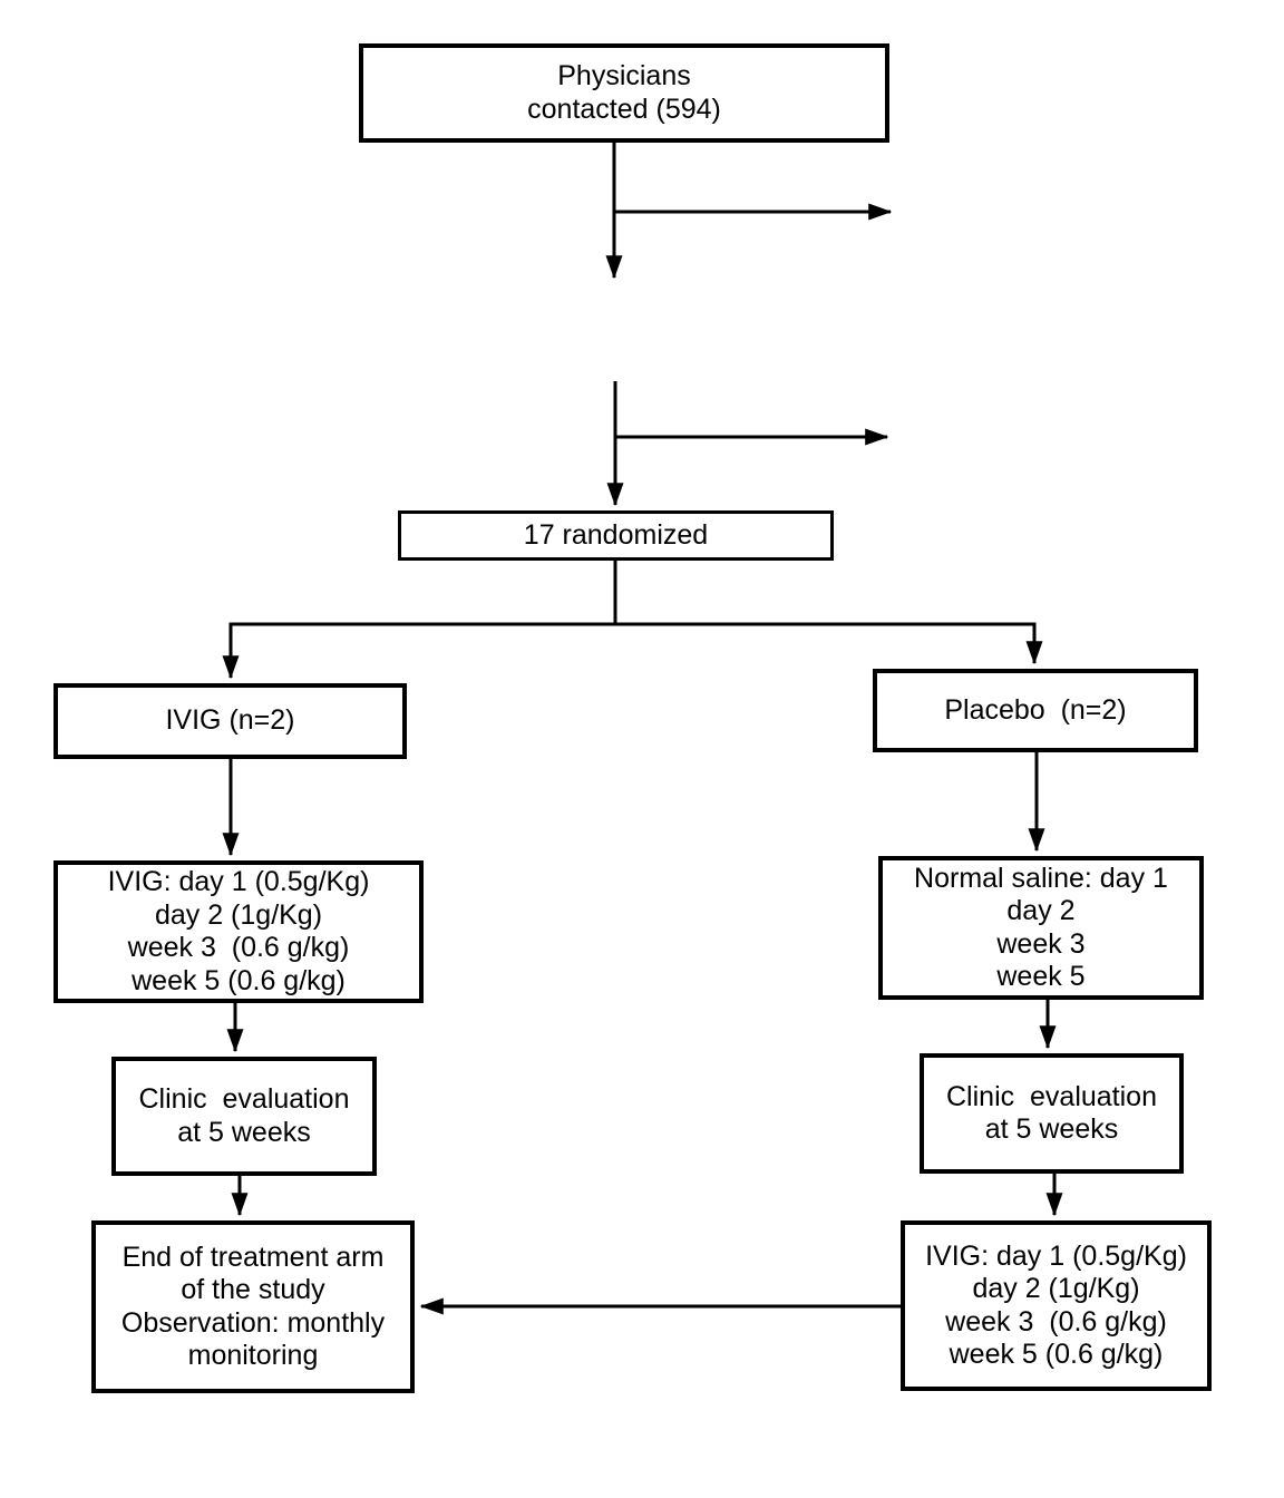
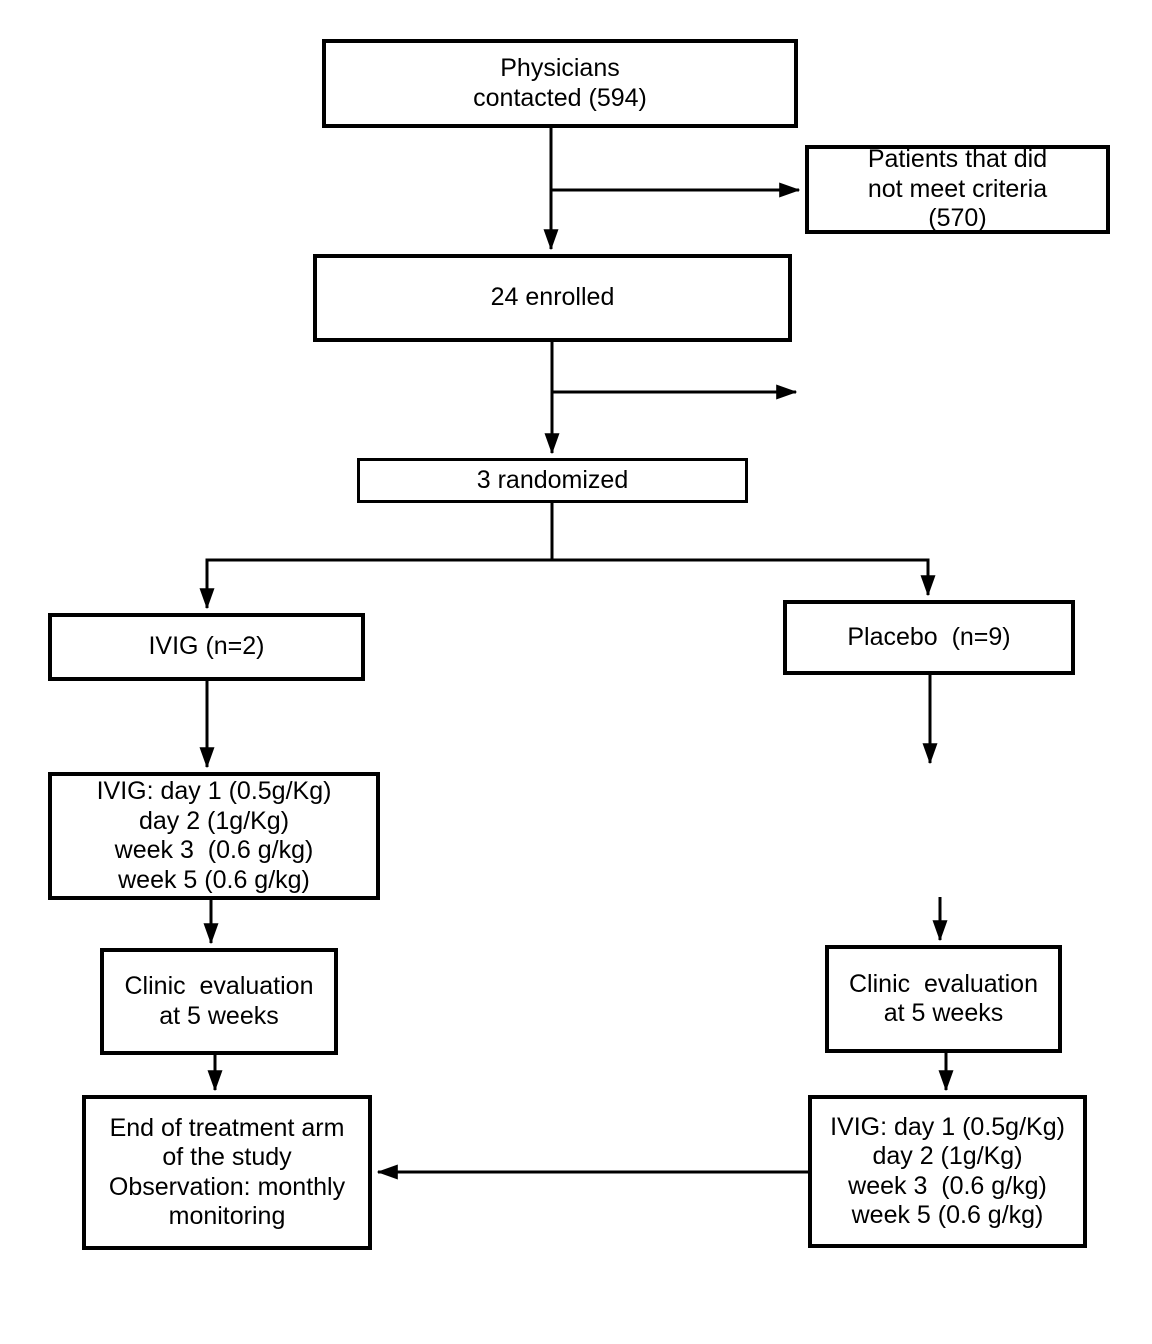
  Physicians
  contacted (594)
+ Patients that did
+ not meet criteria
+ (570)
+ 24 enrolled
- 17 randomized
+ 3 randomized
  IVIG (n=2)
- Placebo (n=2)
+ Placebo (n=9)
  IVIG: day 1 (0.5g/Kg)
  day 2 (1g/Kg)
  week 3 (0.6 g/kg)
  week 5 (0.6 g/kg)
- Normal saline: day 1
- day 2
- week 3
- week 5
  Clinic evaluation
  at 5 weeks
  Clinic evaluation
  at 5 weeks
  End of treatment arm
  of the study
  Observation: monthly
  monitoring
  IVIG: day 1 (0.5g/Kg)
  day 2 (1g/Kg)
  week 3 (0.6 g/kg)
  week 5 (0.6 g/kg)
